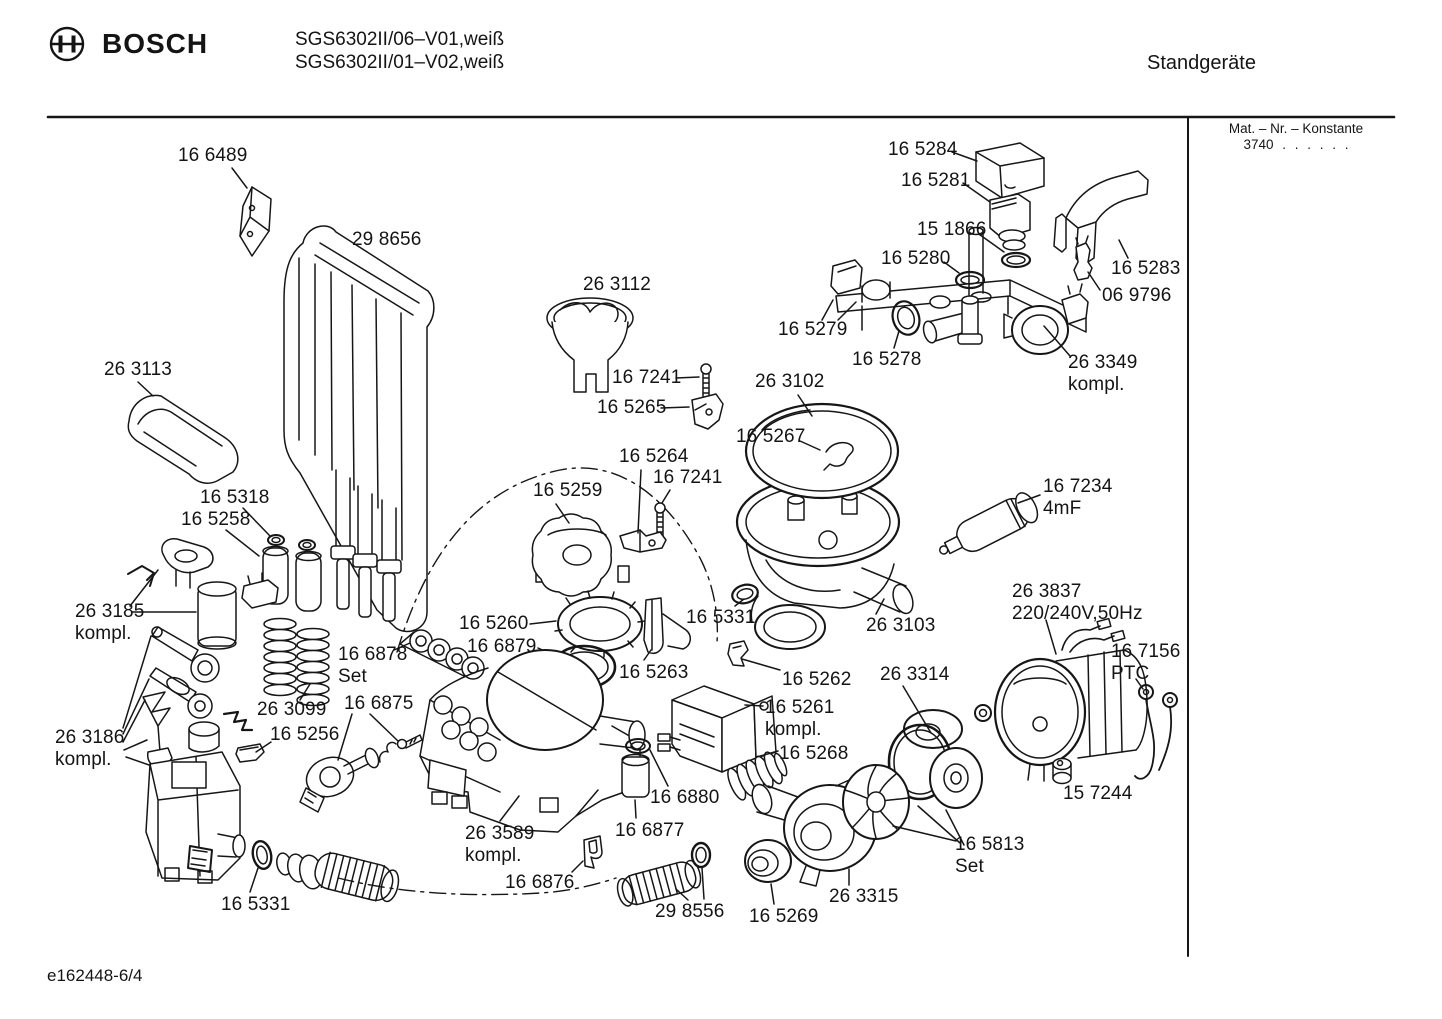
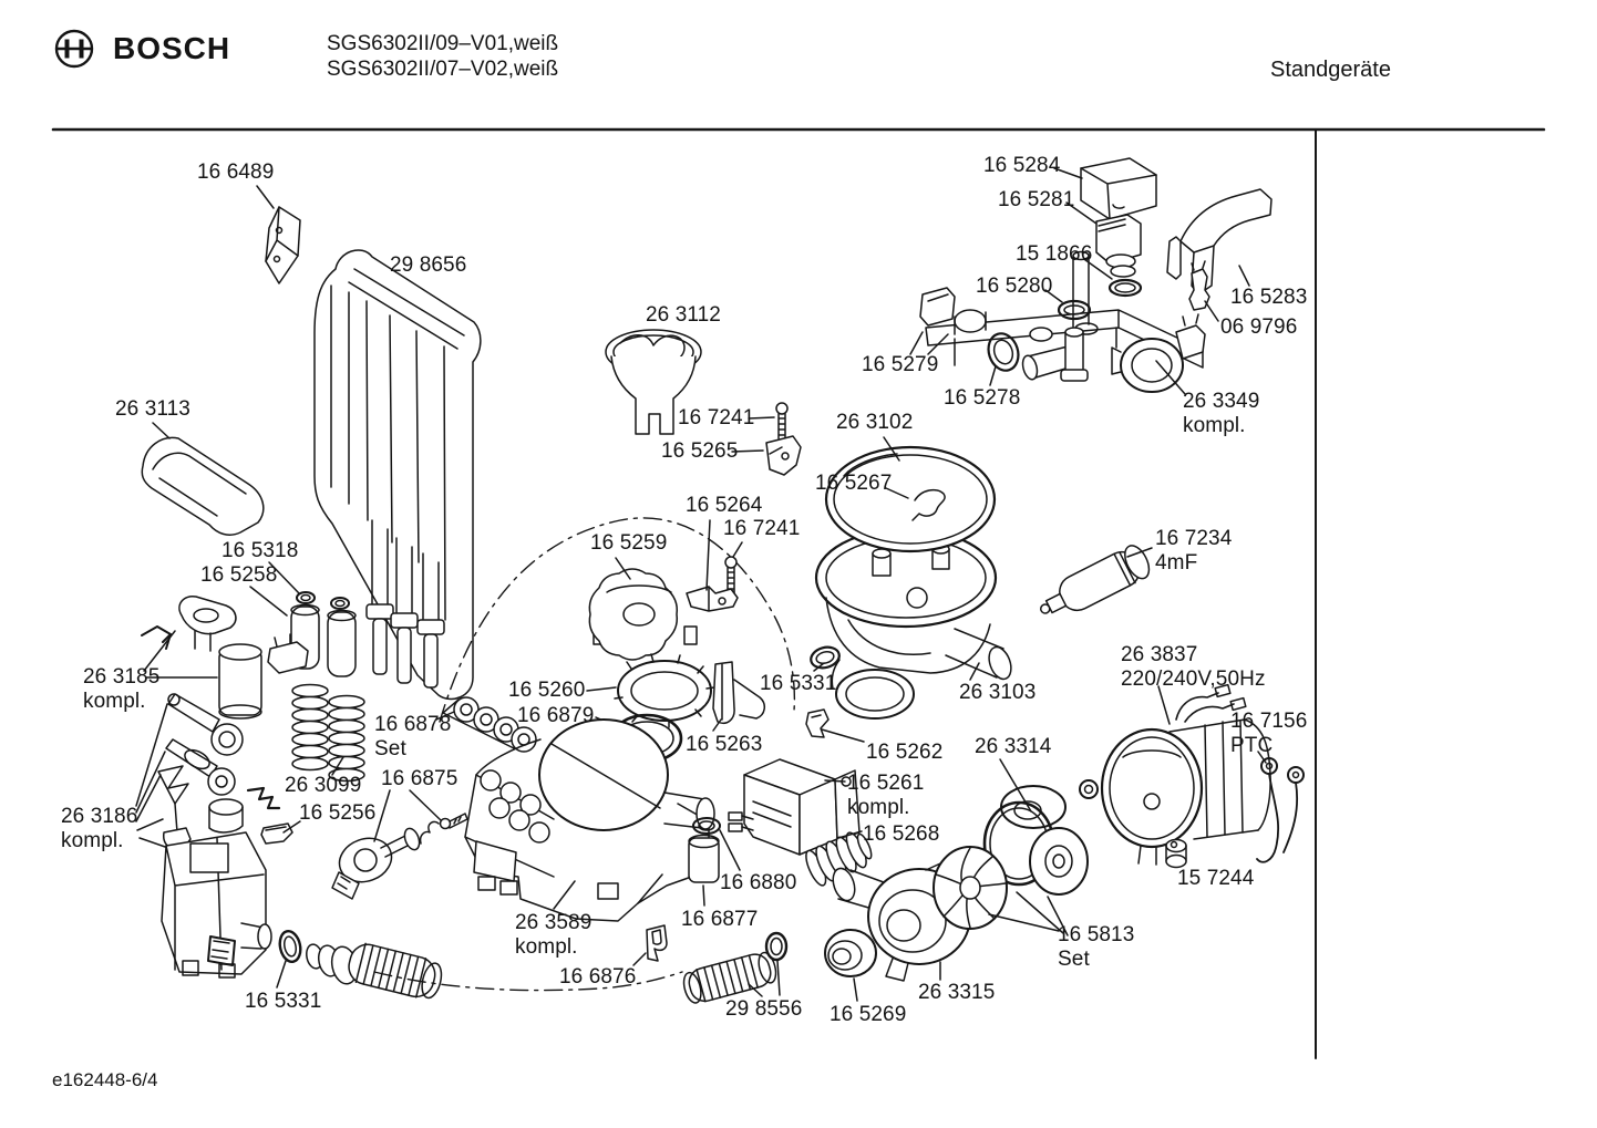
  BOSCH
- SGS6302II/06–V01,weiß
+ SGS6302II/09–V01,weiß
- SGS6302II/01–V02,weiß
+ SGS6302II/07–V02,weiß
  Standgeräte
- Mat. – Nr. – Konstante
- 3740 . . . . . .
  16 6489
  29 8656
  26 3113
  26 3112
  16 7241
  16 5265
  16 5284
  16 5281
  15 1866
  16 5280
  16 5283
  06 9796
  16 5279
  16 5278
  26 3349
  kompl.
  26 3102
  16 5267
  16 5264
  16 7241
  16 5259
  16 7234
  4mF
  16 5318
  16 5258
  26 3185
  kompl.
  16 5260
  16 6879
  16 5331
  26 3103
  16 6878
  Set
  16 5263
  16 5262
  26 3314
  26 3837
  220/240V,50Hz
  16 7156
  PTC
  26 3099
  16 6875
  16 5256
  16 5261
  kompl.
  26 3186
  kompl.
  16 5268
  16 6880
  16 6877
  26 3589
  kompl.
  15 7244
  16 5813
  Set
  16 6876
  29 8556
  16 5269
  26 3315
  16 5331
  e162448-6/4
